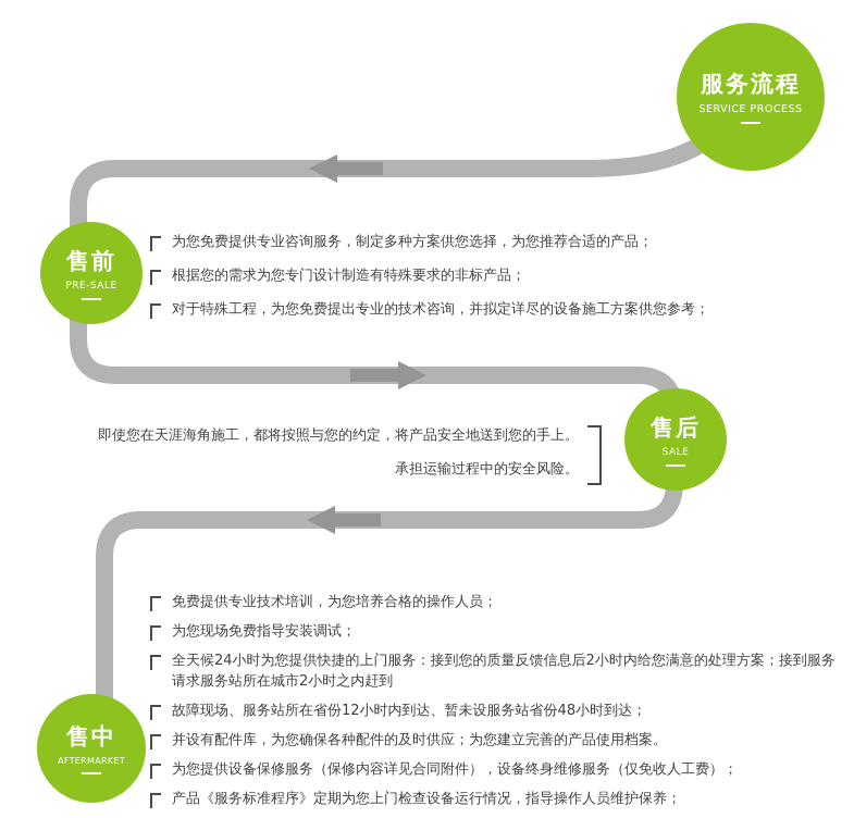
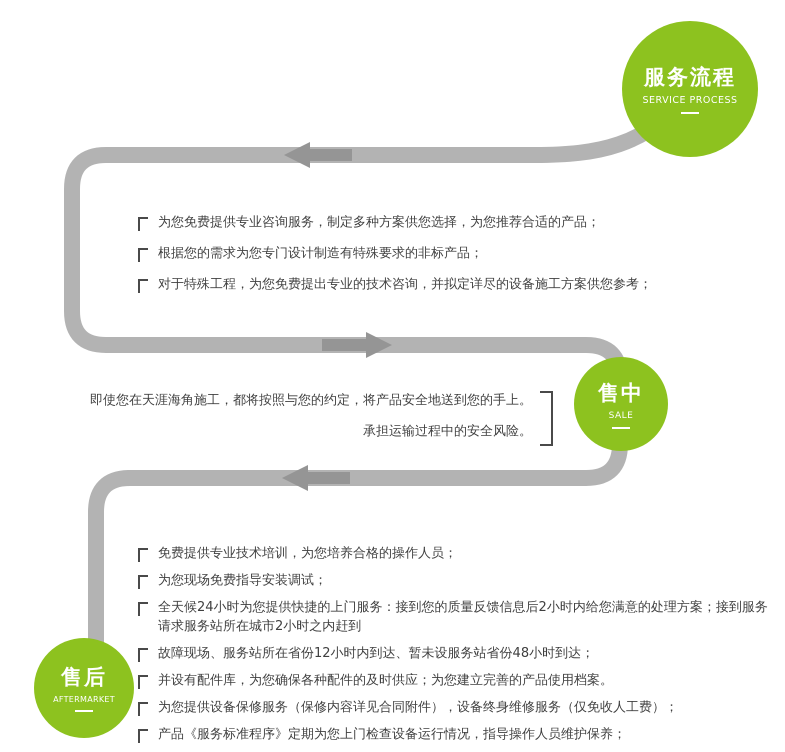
  服务流程
  SERVICE PROCESS
- 售前
- PRE-SALE
- 售后
+ 售中
  SALE
- 售中
+ 售后
  AFTERMARKET
  为您免费提供专业咨询服务，制定多种方案供您选择，为您推荐合适的产品；
  根据您的需求为您专门设计制造有特殊要求的非标产品；
  对于特殊工程，为您免费提出专业的技术咨询，并拟定详尽的设备施工方案供您参考；
  即使您在天涯海角施工，都将按照与您的约定，将产品安全地送到您的手上。
  承担运输过程中的安全风险。
  免费提供专业技术培训，为您培养合格的操作人员；
  为您现场免费指导安装调试；
  全天候24小时为您提供快捷的上门服务：接到您的质量反馈信息后2小时内给您满意的处理方案；接到服务请求服务站所在城市2小时之内赶到
  故障现场、服务站所在省份12小时内到达、暂未设服务站省份48小时到达；
  并设有配件库，为您确保各种配件的及时供应；为您建立完善的产品使用档案。
  为您提供设备保修服务（保修内容详见合同附件），设备终身维修服务（仅免收人工费）；
  产品《服务标准程序》定期为您上门检查设备运行情况，指导操作人员维护保养；
